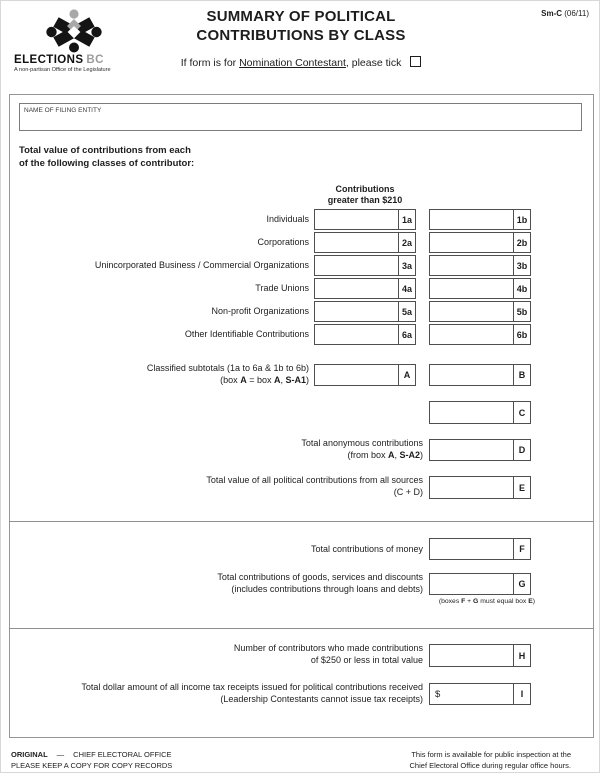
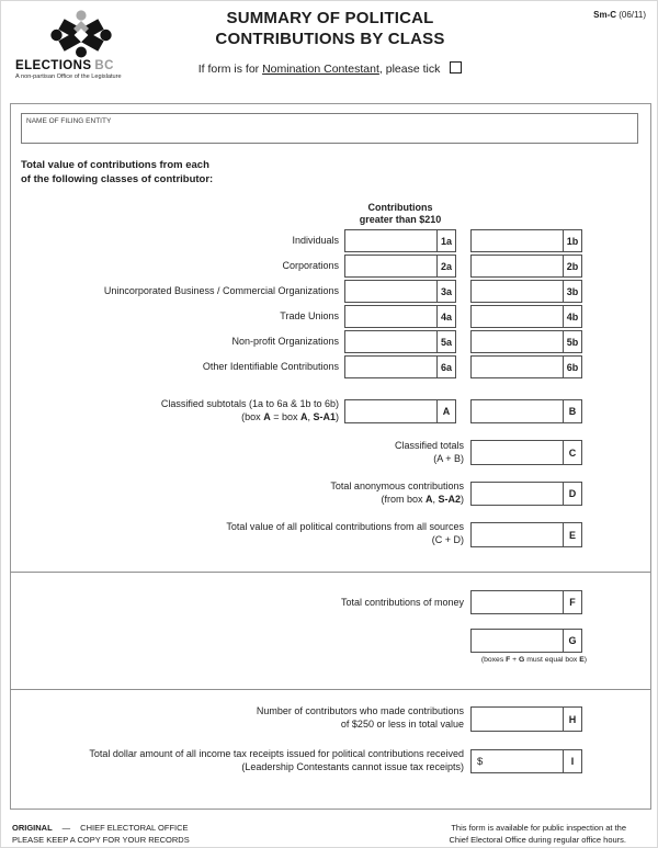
  ELECTIONS BC
  SUMMARY OF POLITICAL
  CONTRIBUTIONS BY CLASS
  Sm-C (06/11)
  If form is for Nomination Contestant, please tick
  Total value of contributions from each
  of the following classes of contributor:
  Contributions
  greater than $210
  Individuals
  1a
  1b
  Corporations
  2a
  2b
  Unincorporated Business / Commercial Organizations
  3a
  3b
  Trade Unions
  4a
  4b
  Non-profit Organizations
  5a
  5b
  Other Identifiable Contributions
  6a
  6b
  Classified subtotals (1a to 6a & 1b to 6b)
  (box A = box A, S-A1)
  A
  B
+ Classified totals
+ (A + B)
  C
  Total anonymous contributions
  (from box A, S-A2)
  D
  Total value of all political contributions from all sources
  (C + D)
  E
  Total contributions of money
  F
- Total contributions of goods, services and discounts
- (includes contributions through loans and debts)
  G
  Number of contributors who made contributions
  of $250 or less in total value
  H
  Total dollar amount of all income tax receipts issued for political contributions received
  (Leadership Contestants cannot issue tax receipts)
  $
  I
  ORIGINAL — CHIEF ELECTORAL OFFICE
- PLEASE KEEP A COPY FOR COPY RECORDS
+ PLEASE KEEP A COPY FOR YOUR RECORDS
  This form is available for public inspection at the
  Chief Electoral Office during regular office hours.
